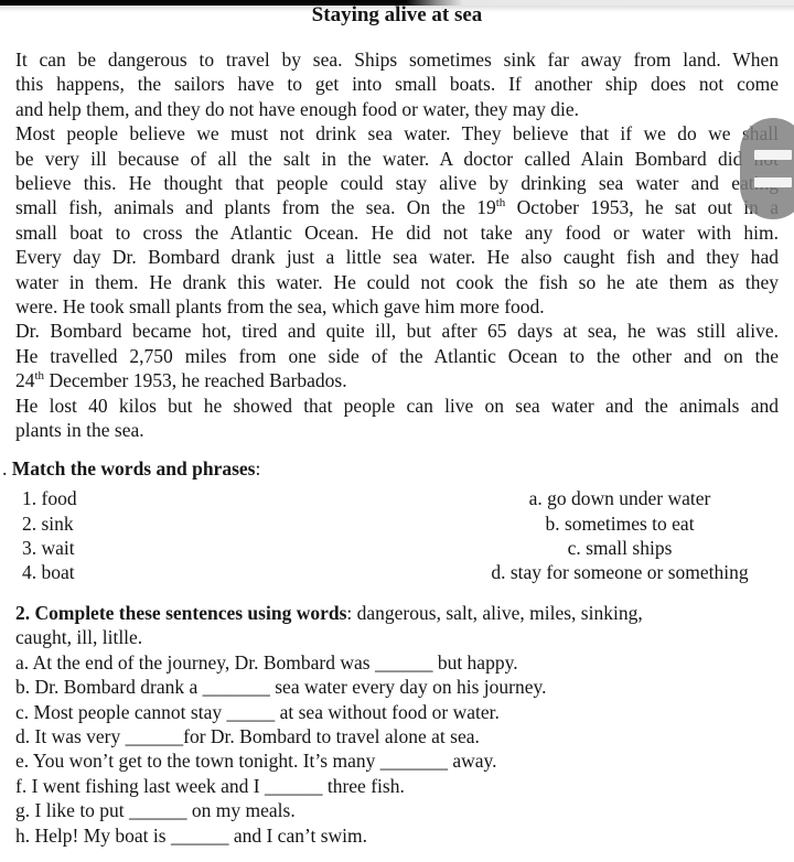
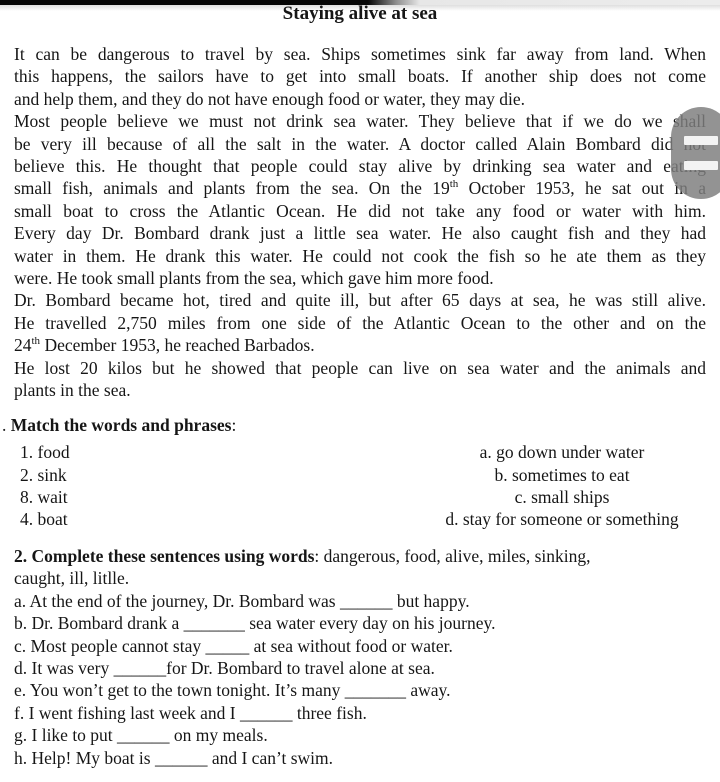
  Staying alive at sea
  It can be dangerous to travel by sea. Ships sometimes sink far away from land. When
  this happens, the sailors have to get into small boats. If another ship does not come
  and help them, and they do not have enough food or water, they may die.
  Most people believe we must not drink sea water. They believe that if we do we shall
  be very ill because of all the salt in the water. A doctor called Alain Bombard did
  believe this. He thought that people could stay alive by drinking sea water and eat
  small fish, animals and plants from the sea. On the 19th October 1953, he sat out in a
  small boat to cross the Atlantic Ocean. He did not take any food or water with him.
  Every day Dr. Bombard drank just a little sea water. He also caught fish and they had
  water in them. He drank this water. He could not cook the fish so he ate them as they
  were. He took small plants from the sea, which gave him more food.
  Dr. Bombard became hot, tired and quite ill, but after 65 days at sea, he was still alive.
  He travelled 2,750 miles from one side of the Atlantic Ocean to the other and on the
  24th December 1953, he reached Barbados.
- He lost 40 kilos but he showed that people can live on sea water and the animals and
+ He lost 20 kilos but he showed that people can live on sea water and the animals and
  plants in the sea.
  . Match the words and phrases:
  1. food
  a. go down under water
  2. sink
  b. sometimes to eat
- 3. wait
+ 8. wait
  c. small ships
  4. boat
  d. stay for someone or something
- 2. Complete these sentences using words: dangerous, salt, alive, miles, sinking,
+ 2. Complete these sentences using words: dangerous, food, alive, miles, sinking,
  caught, ill, litlle.
  a. At the end of the journey, Dr. Bombard was ______ but happy.
  b. Dr. Bombard drank a _______ sea water every day on his journey.
  c. Most people cannot stay _____ at sea without food or water.
  d. It was very ______for Dr. Bombard to travel alone at sea.
  e. You won’t get to the town tonight. It’s many _______ away.
  f. I went fishing last week and I ______ three fish.
  g. I like to put ______ on my meals.
  h. Help! My boat is ______ and I can’t swim.
